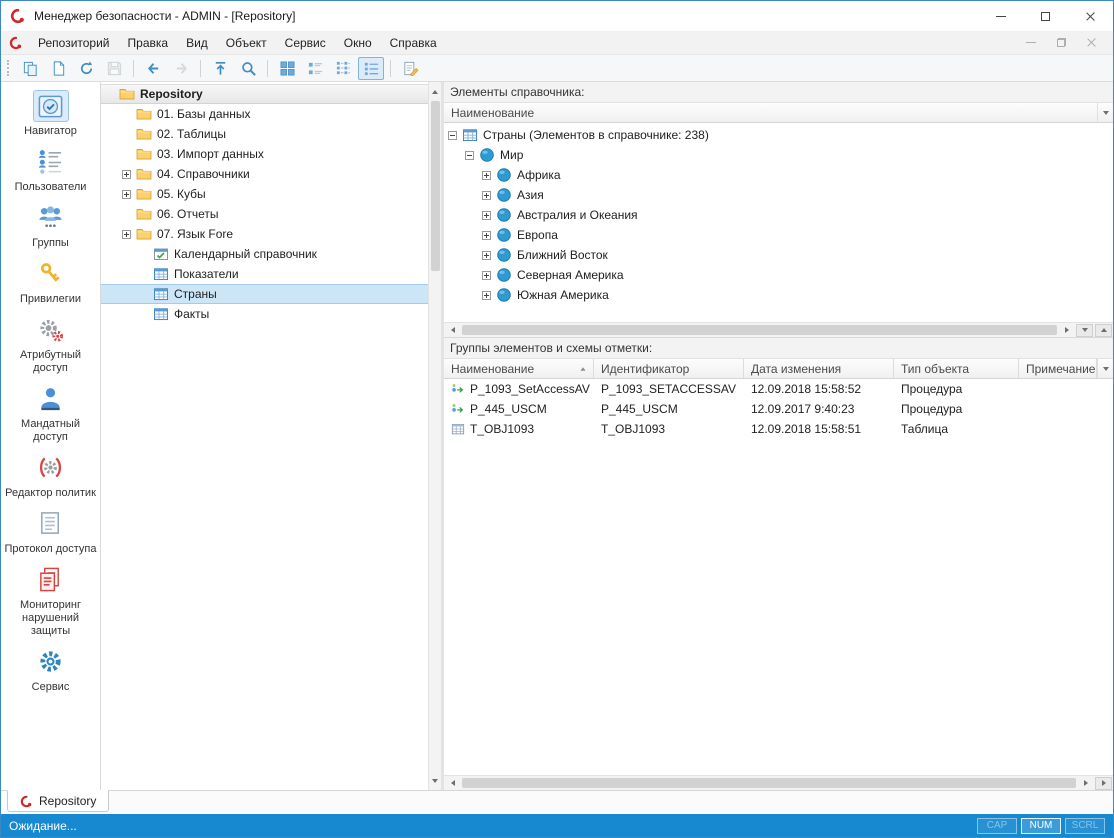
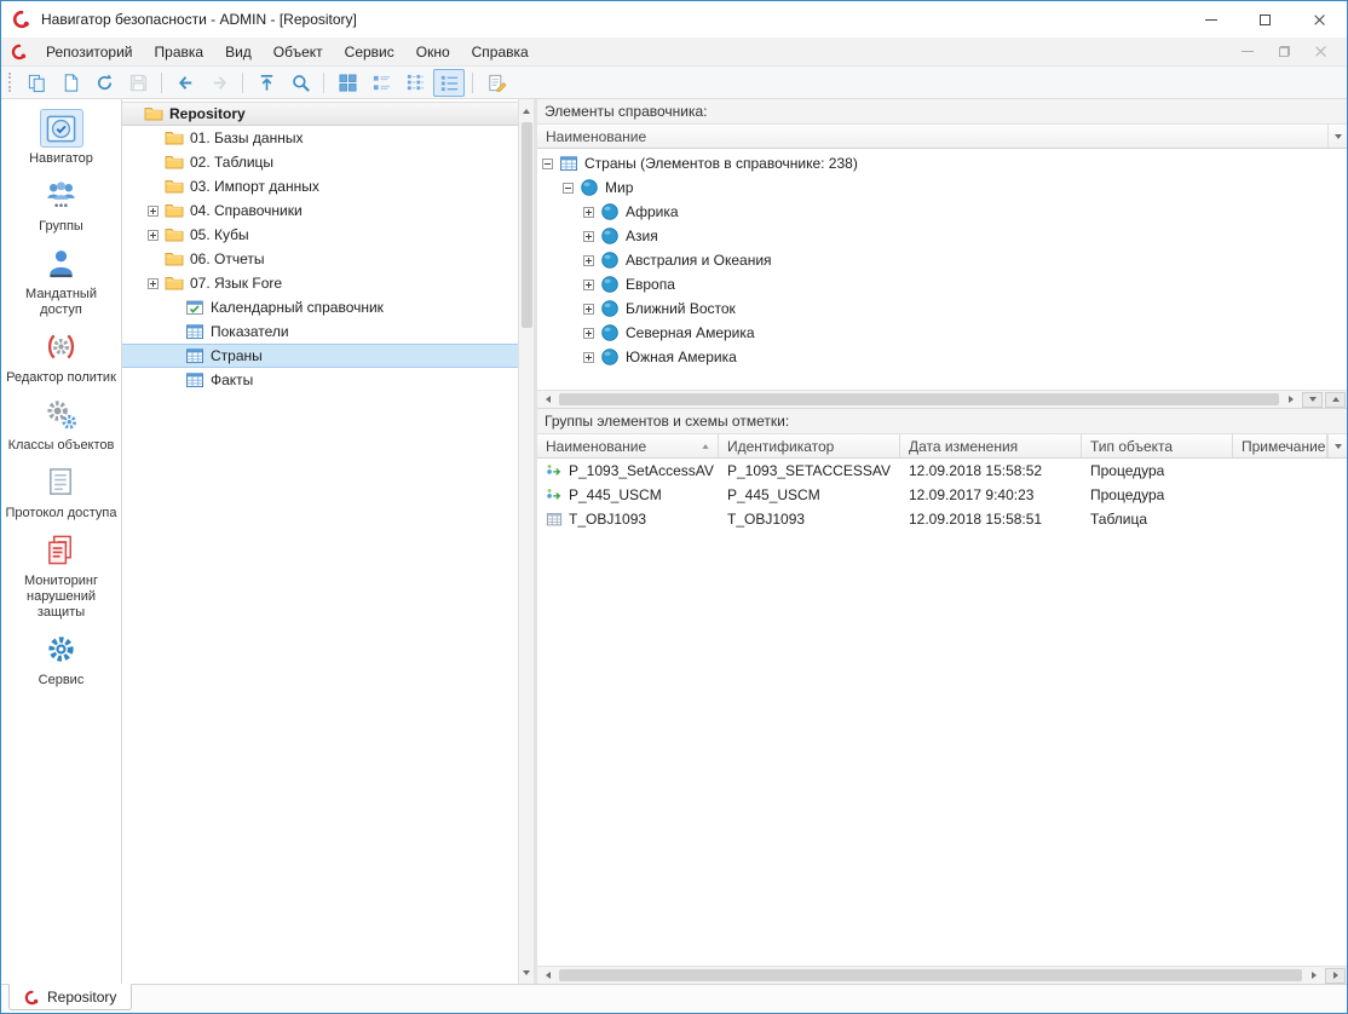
- Менеджер безопасности - ADMIN - [Repository]
+ Навигатор безопасности - ADMIN - [Repository]
  Репозиторий Правка Вид Объект Сервис Окно Справка
  Навигатор
- Пользователи
  Группы
- Привилегии
- Атрибутный доступ
  Мандатный доступ
  Редактор политик
+ Классы объектов
  Протокол доступа
  Мониторинг нарушений защиты
  Сервис
  Repository
  01. Базы данных
  02. Таблицы
  03. Импорт данных
  04. Справочники
  05. Кубы
  06. Отчеты
  07. Язык Fore
  Календарный справочник
  Показатели
  Страны
  Факты
  Элементы справочника:
  Наименование
  Страны (Элементов в справочнике: 238)
  Мир
  Африка
  Азия
  Австралия и Океания
  Европа
  Ближний Восток
  Северная Америка
  Южная Америка
  Группы элементов и схемы отметки:
  Наименование
  Идентификатор
  Дата изменения
  Тип объекта
  Примечание
  P_1093_SetAccessAV
  P_1093_SETACCESSAV
  12.09.2018 15:58:52
  Процедура
  P_445_USCM
  P_445_USCM
  12.09.2017 9:40:23
  Процедура
  T_OBJ1093
  T_OBJ1093
  12.09.2018 15:58:51
  Таблица
  Repository
- Ожидание...
- CAP
- NUM
- SCRL
